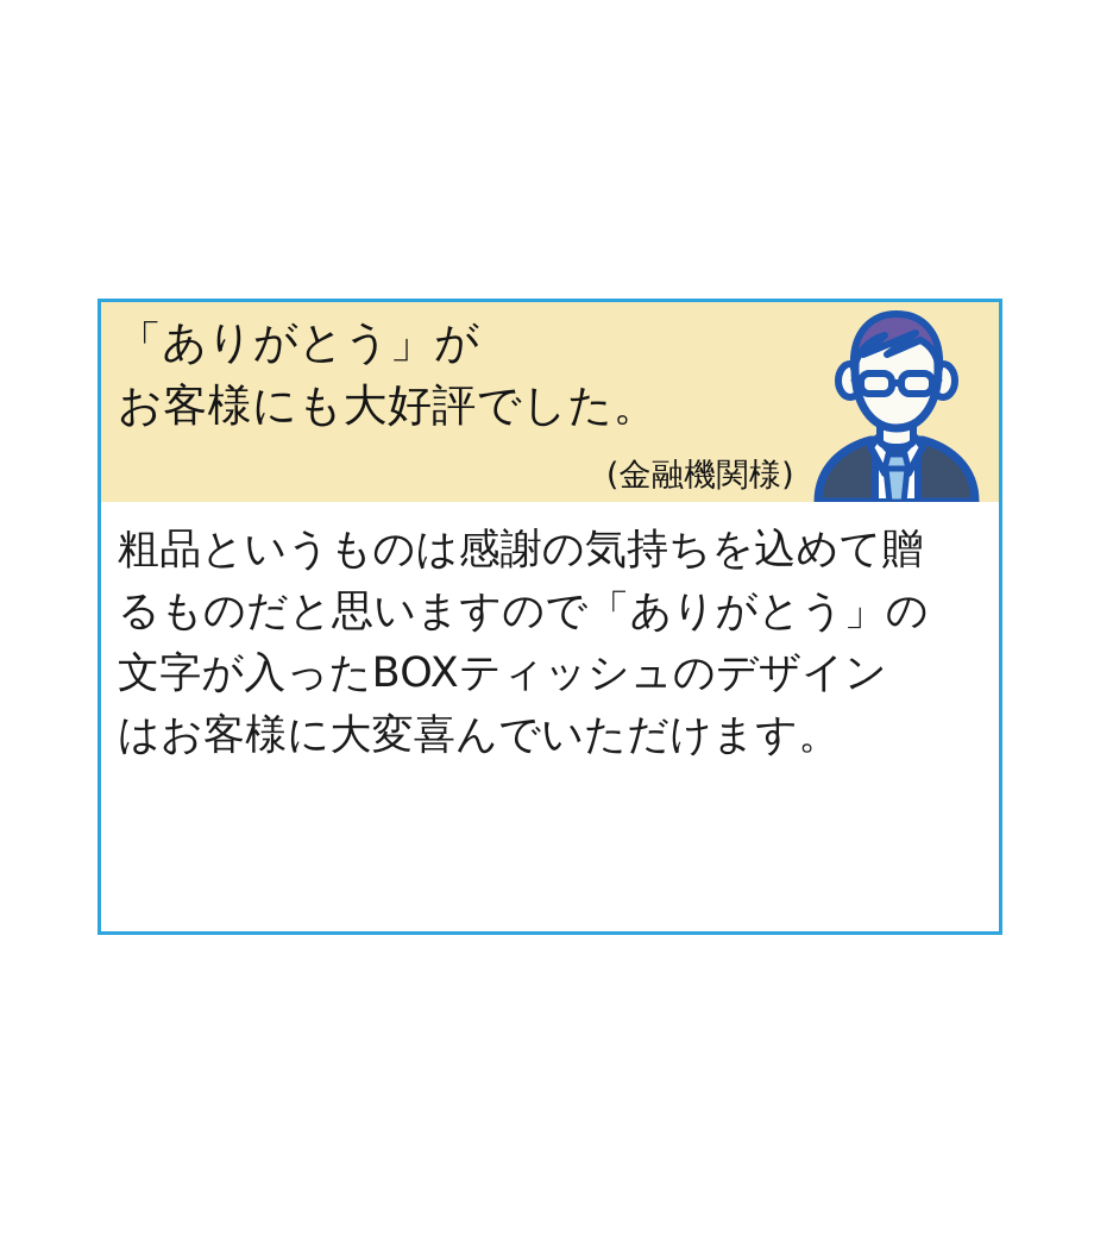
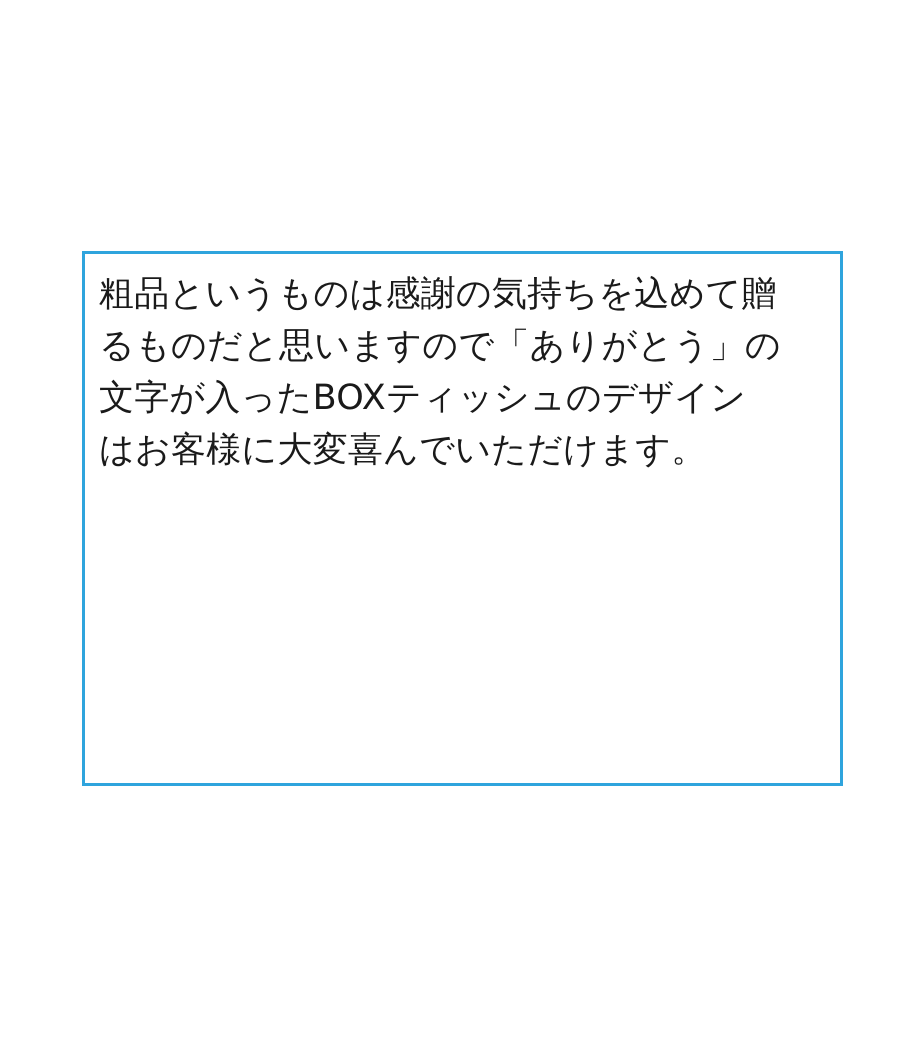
- 「ありがとう」が
- お客様にも大好評でした。
- (金融機関様)
  粗品というものは感謝の気持ちを込めて贈
  るものだと思いますので「ありがとう」の
  文字が入ったBOXティッシュのデザイン
  はお客様に大変喜んでいただけます。
